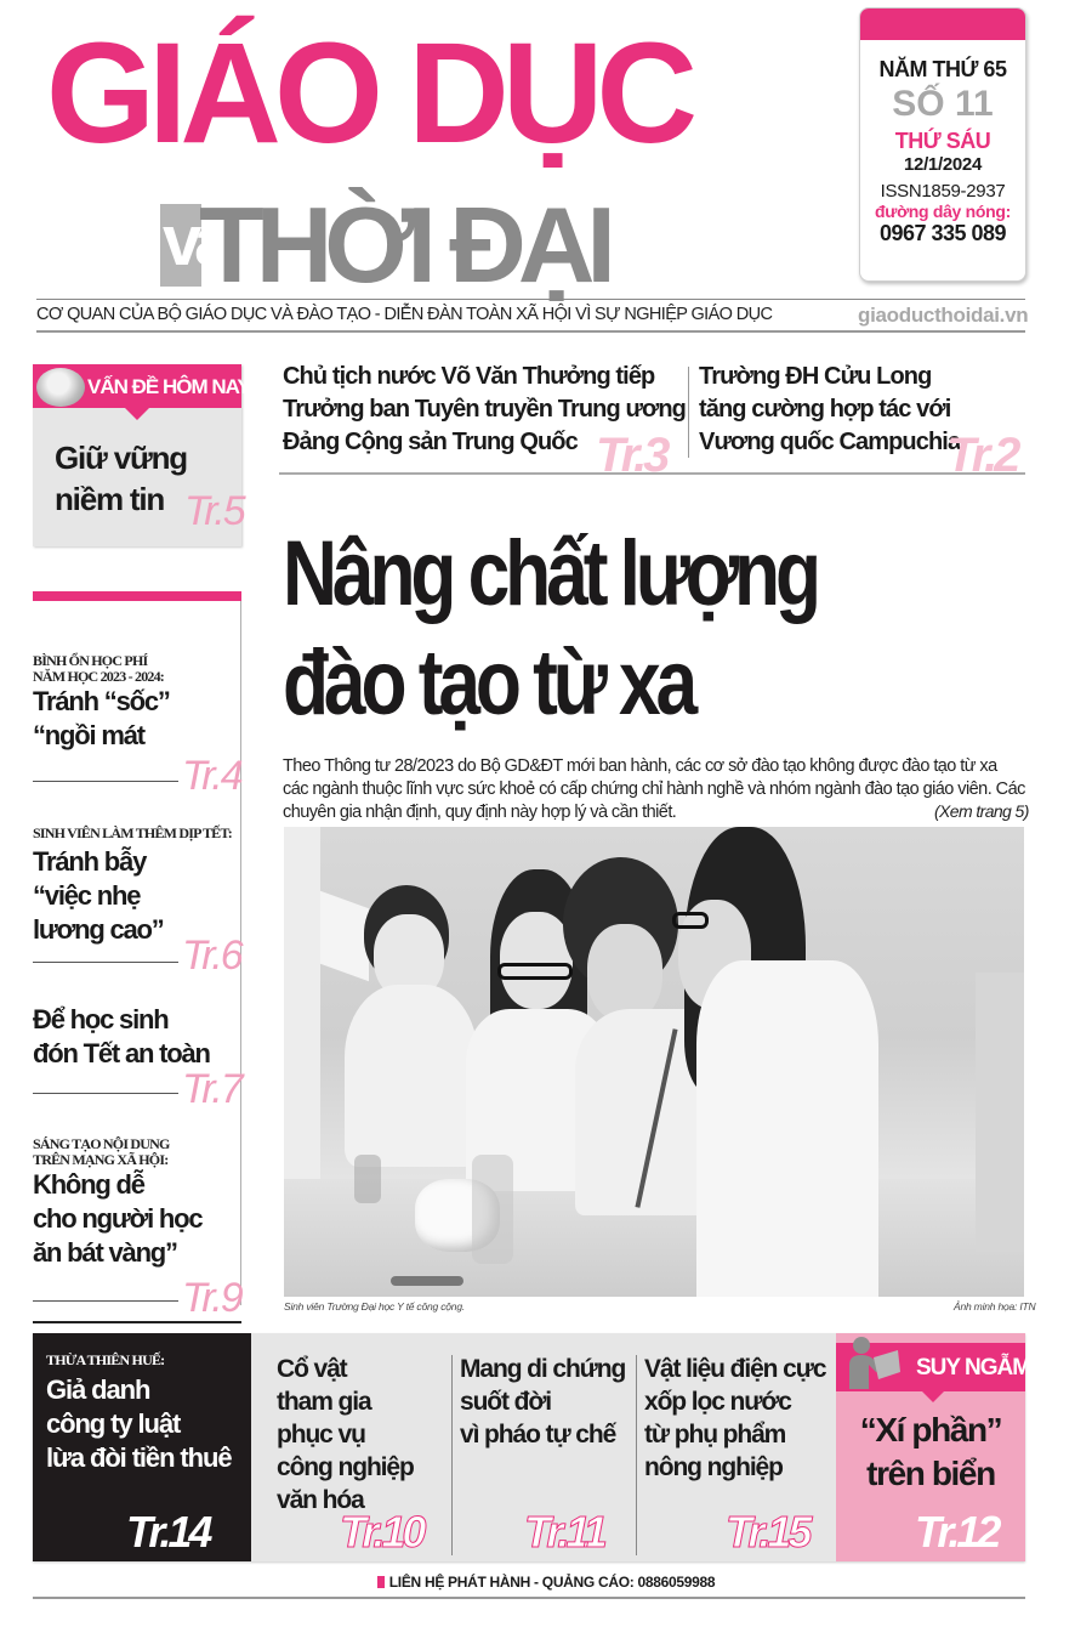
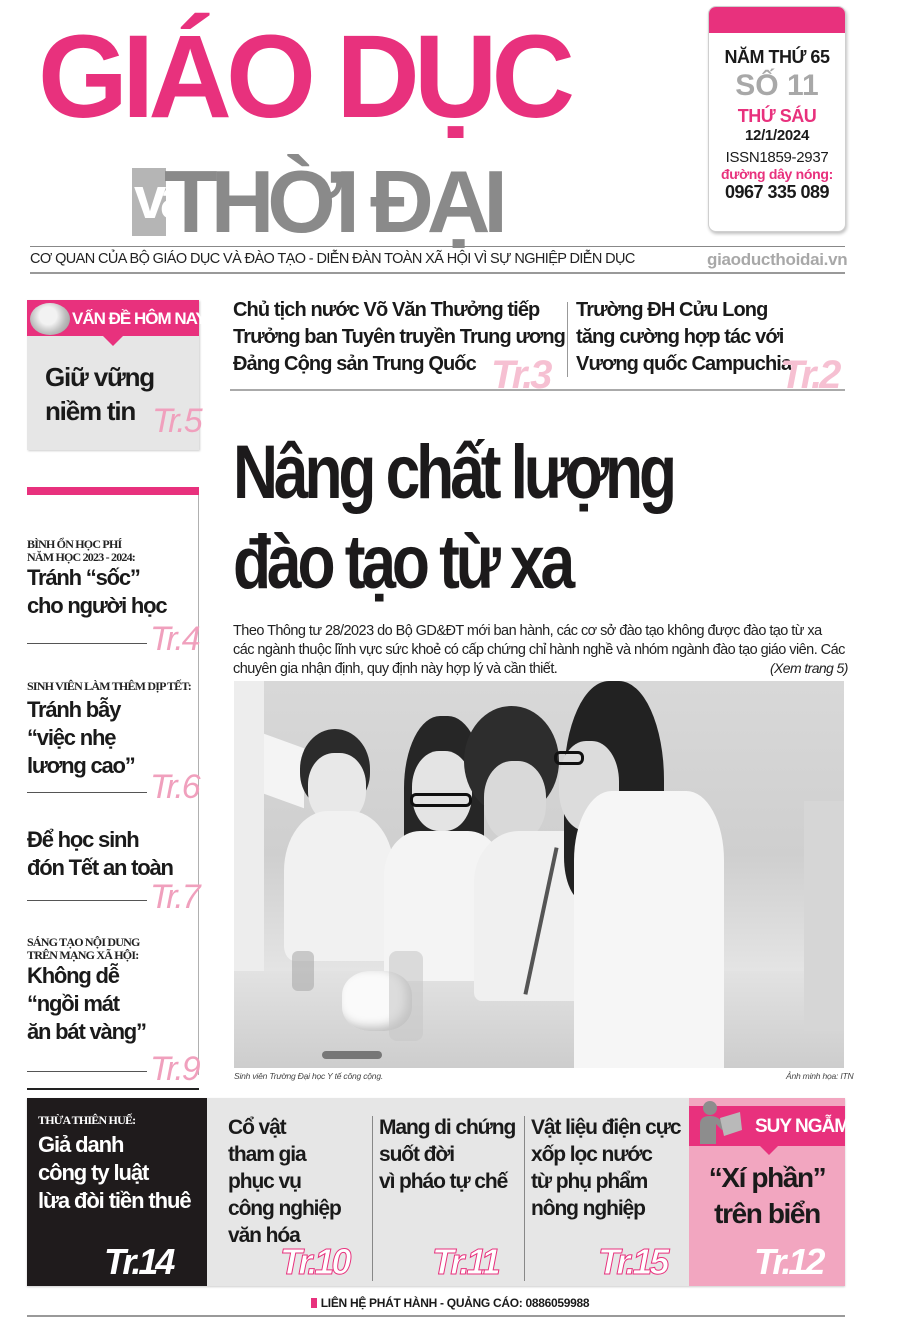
  GIÁO DỤC
  và
  THỜI ĐẠI
  NĂM THỨ 65
  SỐ 11
  THỨ SÁU
  12/1/2024
  ISSN1859-2937
  đường dây nóng:
  0967 335 089
- CƠ QUAN CỦA BỘ GIÁO DỤC VÀ ĐÀO TẠO - DIỄN ĐÀN TOÀN XÃ HỘI VÌ SỰ NGHIỆP GIÁO DỤC
+ CƠ QUAN CỦA BỘ GIÁO DỤC VÀ ĐÀO TẠO - DIỄN ĐÀN TOÀN XÃ HỘI VÌ SỰ NGHIỆP DIỄN DỤC
  giaoducthoidai.vn
  VẤN ĐỀ HÔM NAY
  Giữ vững
  niềm tin
  Tr.5
  BÌNH ỔN HỌC PHÍ
  NĂM HỌC 2023 - 2024:
  Tránh “sốc”
- “ngồi mát
+ cho người học
  Tr.4
  SINH VIÊN LÀM THÊM DỊP TẾT:
  Tránh bẫy
  “việc nhẹ
  lương cao”
  Tr.6
  Để học sinh
  đón Tết an toàn
  Tr.7
  SÁNG TẠO NỘI DUNG
  TRÊN MẠNG XÃ HỘI:
  Không dễ
- cho người học
+ “ngồi mát
  ăn bát vàng”
  Tr.9
  Chủ tịch nước Võ Văn Thưởng tiếp
  Trưởng ban Tuyên truyền Trung ương
  Đảng Cộng sản Trung Quốc
  Tr.3
  Trường ĐH Cửu Long
  tăng cường hợp tác với
  Vương quốc Campuchia
  Tr.2
  Nâng chất lượng
  đào tạo từ xa
  Theo Thông tư 28/2023 do Bộ GD&ĐT mới ban hành, các cơ sở đào tạo không được đào tạo từ xa các ngành thuộc lĩnh vực sức khoẻ có cấp chứng chỉ hành nghề và nhóm ngành đào tạo giáo viên. Các chuyên gia nhận định, quy định này hợp lý và cần thiết.
  (Xem trang 5)
  Sinh viên Trường Đại học Y tế công cộng.
  Ảnh minh họa: ITN
  THỪA THIÊN HUẾ:
  Giả danh
  công ty luật
  lừa đòi tiền thuê
  Tr.14
  Cổ vật
  tham gia
  phục vụ
  công nghiệp
  văn hóa
  Tr.10
  Mang di chứng
  suốt đời
  vì pháo tự chế
  Tr.11
  Vật liệu điện cực
  xốp lọc nước
  từ phụ phẩm
  nông nghiệp
  Tr.15
  SUY NGẪM
  “Xí phần”
  trên biển
  Tr.12
  LIÊN HỆ PHÁT HÀNH - QUẢNG CÁO: 0886059988
